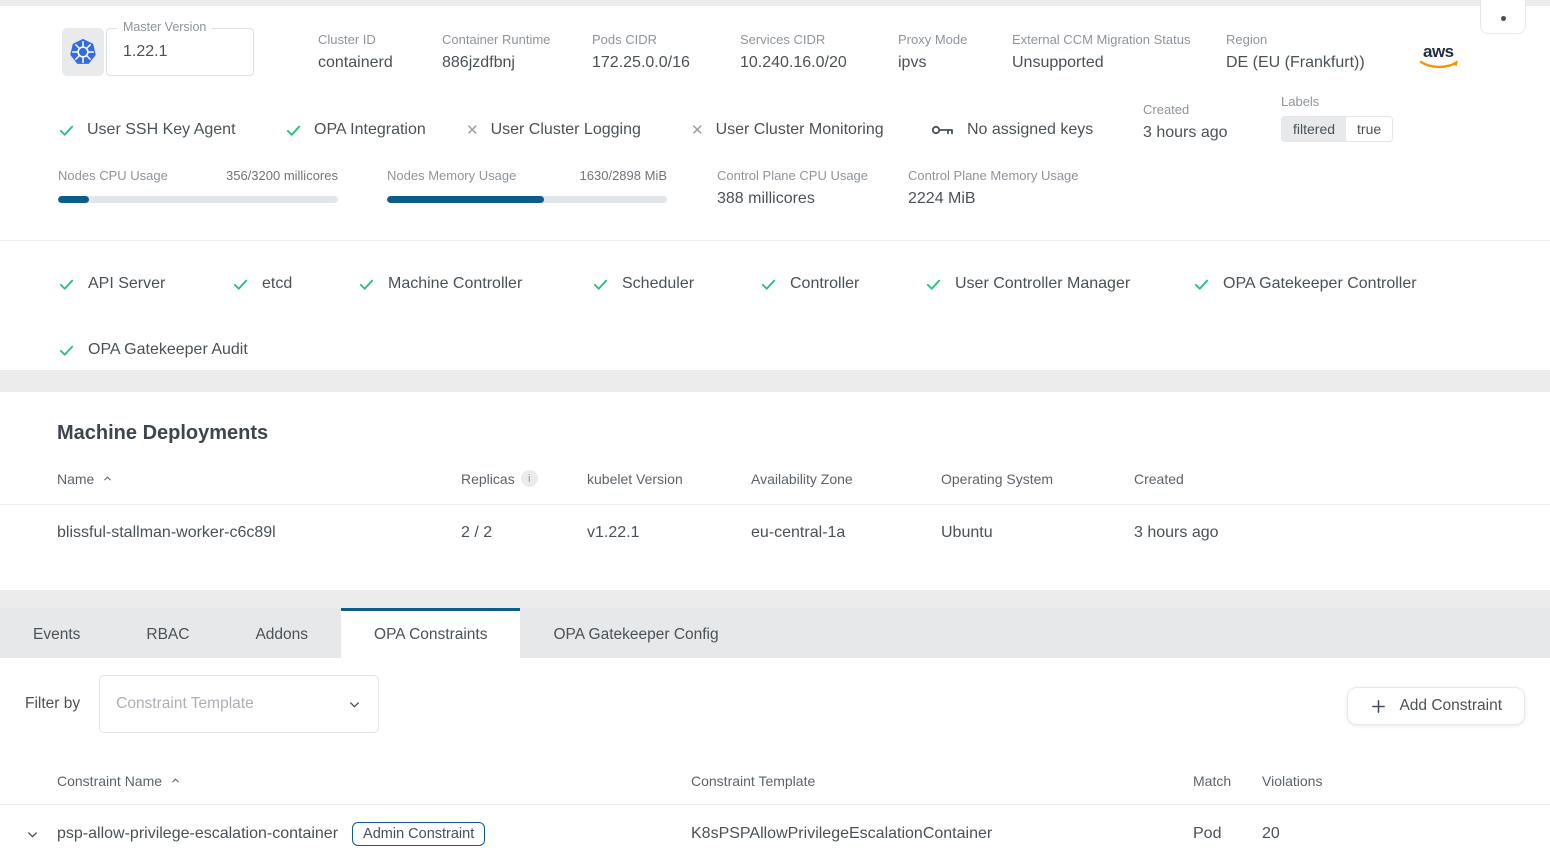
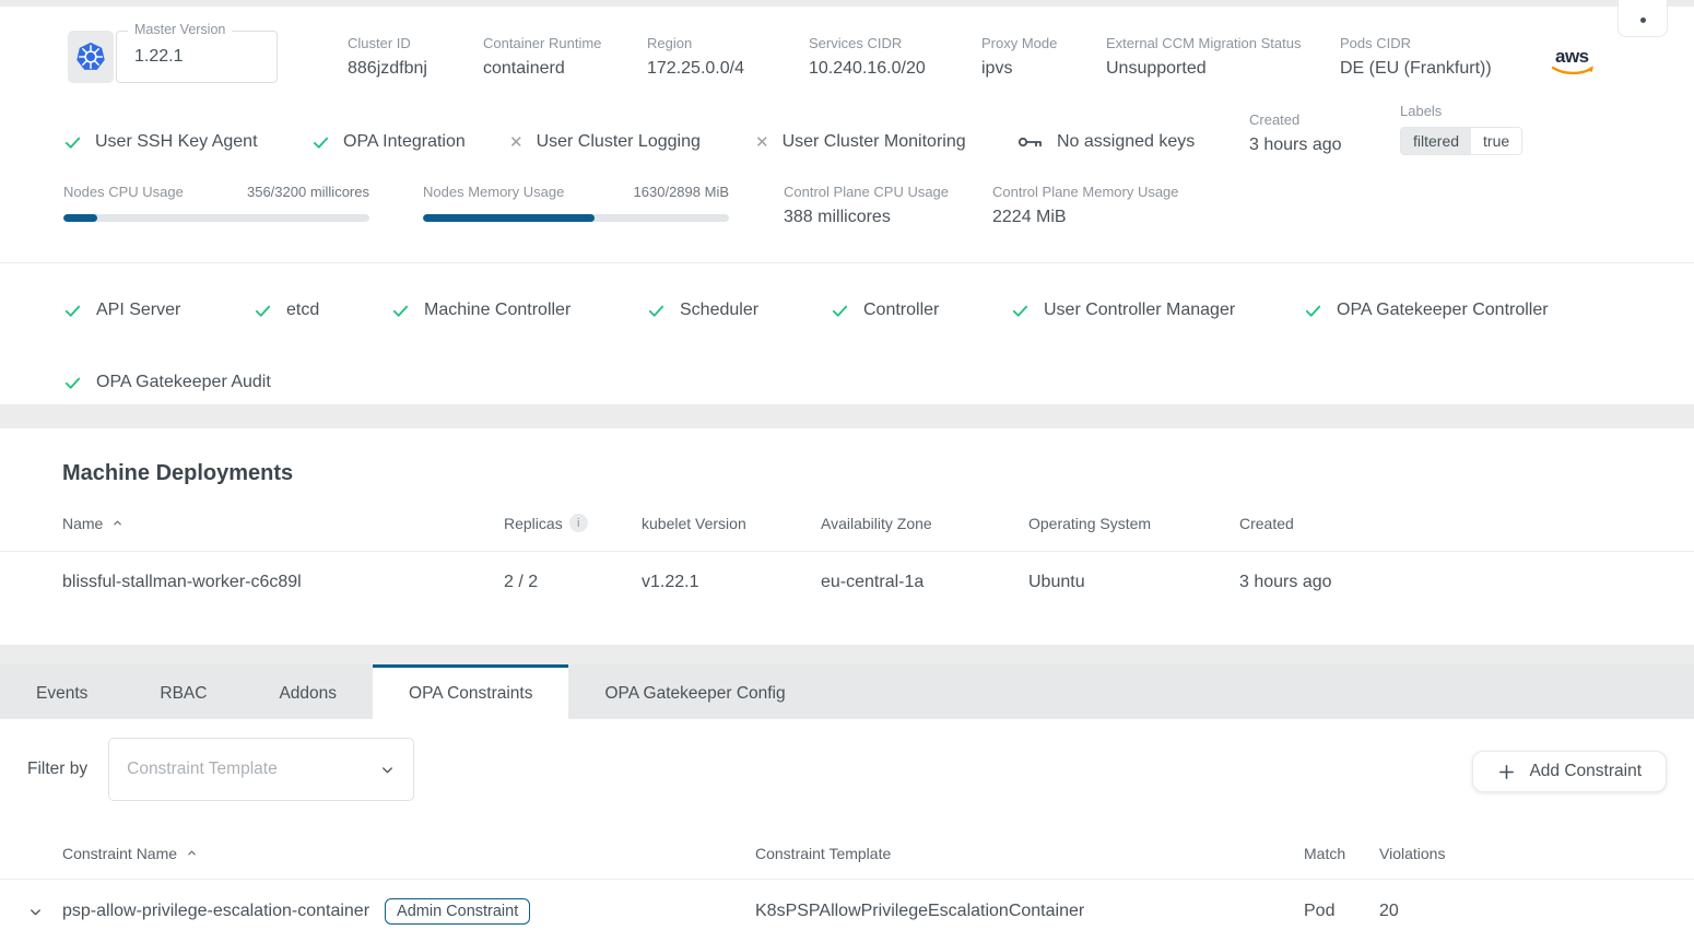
  Master Version
  1.22.1
  Cluster ID
- containerd
+ 886jzdfbnj
  Container Runtime
- 886jzdfbnj
+ containerd
- Pods CIDR
+ Region
- 172.25.0.0/16
+ 172.25.0.0/4
  Services CIDR
  10.240.16.0/20
  Proxy Mode
  ipvs
  External CCM Migration Status
  Unsupported
- Region
+ Pods CIDR
  DE (EU (Frankfurt))
  aws
  User SSH Key Agent
  OPA Integration
  ✕
  User Cluster Logging
  ✕
  User Cluster Monitoring
  No assigned keys
  Created
  3 hours ago
  Labels
  filtered
  true
  Nodes CPU Usage
  356/3200 millicores
  Nodes Memory Usage
  1630/2898 MiB
  Control Plane CPU Usage
  388 millicores
  Control Plane Memory Usage
  2224 MiB
  API Server
  etcd
  Machine Controller
  Scheduler
  Controller
  User Controller Manager
  OPA Gatekeeper Controller
  OPA Gatekeeper Audit
  Machine Deployments
  Name
  Replicas
  i
  kubelet Version
  Availability Zone
  Operating System
  Created
  blissful-stallman-worker-c6c89l
  2 / 2
  v1.22.1
  eu-central-1a
  Ubuntu
  3 hours ago
  Events
  RBAC
  Addons
  OPA Constraints
  OPA Gatekeeper Config
  Filter by
  Constraint Template
  Add Constraint
  Constraint Name
  Constraint Template
  Match
  Violations
  psp-allow-privilege-escalation-container
  Admin Constraint
  K8sPSPAllowPrivilegeEscalationContainer
  Pod
  20
